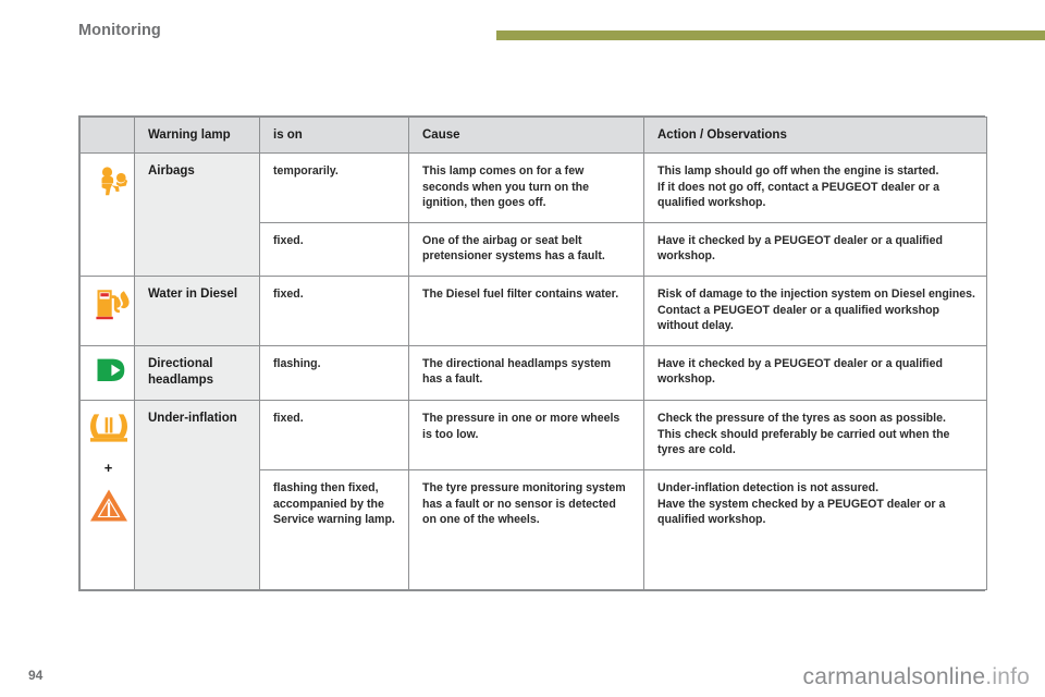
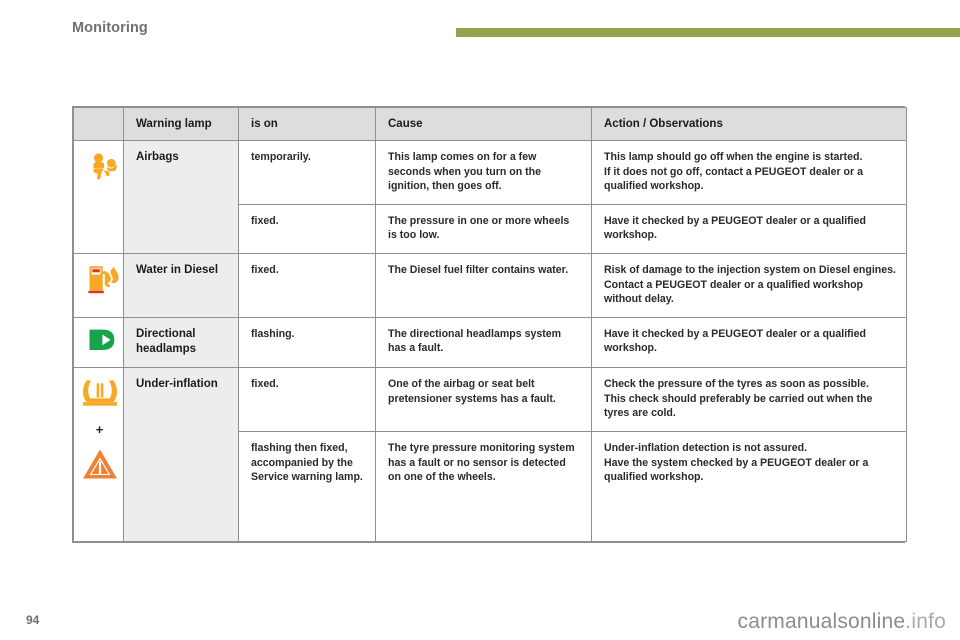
  Monitoring
  	Warning lamp	is on	Cause	Action / Observations
  	Airbags	temporarily.	This lamp comes on for a few seconds when you turn on the ignition, then goes off.	This lamp should go off when the engine is started.If it does not go off, contact a PEUGEOT dealer or a qualified workshop.
- fixed.	One of the airbag or seat belt pretensioner systems has a fault.	Have it checked by a PEUGEOT dealer or a qualified workshop.
+ fixed.	The pressure in one or more wheels is too low.	Have it checked by a PEUGEOT dealer or a qualified workshop.
  	Water in Diesel	fixed.	The Diesel fuel filter contains water.	Risk of damage to the injection system on Diesel engines.Contact a PEUGEOT dealer or a qualified workshop without delay.
  	Directional headlamps	flashing.	The directional headlamps system has a fault.	Have it checked by a PEUGEOT dealer or a qualified workshop.
- +	Under-inflation	fixed.	The pressure in one or more wheels is too low.	Check the pressure of the tyres as soon as possible.This check should preferably be carried out when the tyres are cold.
+ +	Under-inflation	fixed.	One of the airbag or seat belt pretensioner systems has a fault.	Check the pressure of the tyres as soon as possible.This check should preferably be carried out when the tyres are cold.
  flashing then fixed, accompanied by the Service warning lamp.	The tyre pressure monitoring system has a fault or no sensor is detected on one of the wheels.	Under-inflation detection is not assured.Have the system checked by a PEUGEOT dealer or a qualified workshop.
  94
  carmanualsonline.info
